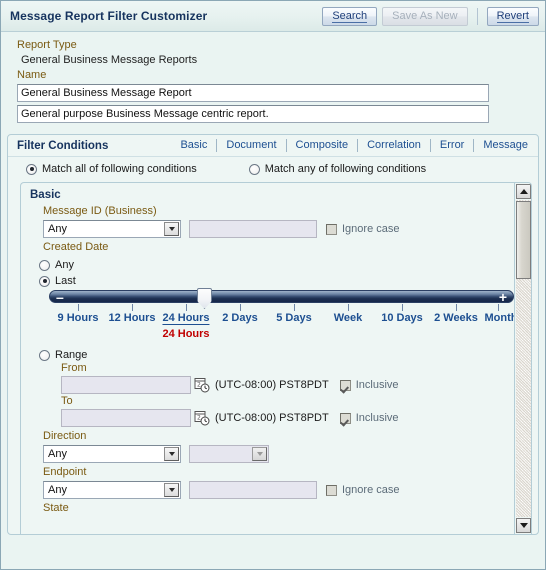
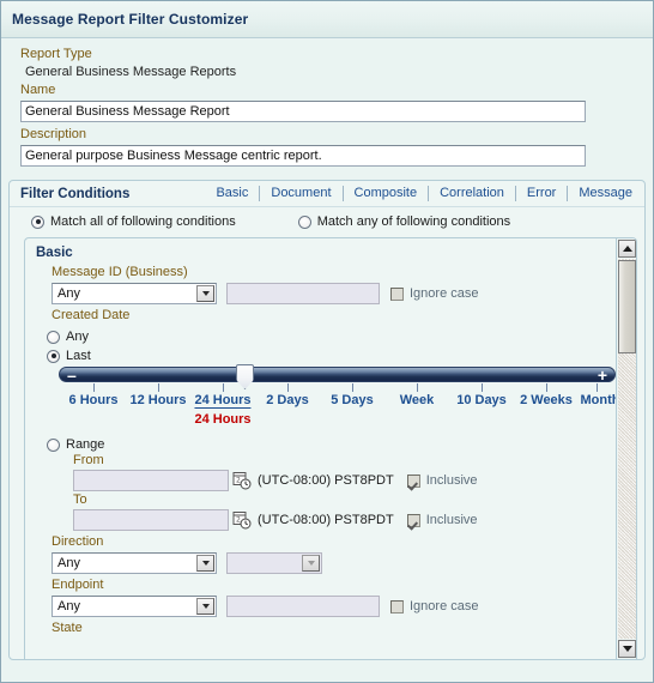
  Message Report Filter Customizer
- Search
- Save As New
- Revert
  Report Type
  General Business Message Reports
  Name
  General Business Message Report
+ Description
  General purpose Business Message centric report.
  Filter Conditions
  Basic
  Document
  Composite
  Correlation
  Error
  Message
  Match all of following conditions
  Match any of following conditions
  Basic
  Message ID (Business)
  Any
  Ignore case
  Created Date
  Any
  Last
- 9 Hours
+ 6 Hours
  12 Hours
  24 Hours
  2 Days
  5 Days
  Week
  10 Days
  2 Weeks
  Mont
  24 Hours
  Range
  From
  (UTC-08:00) PST8PDT
  Inclusive
  To
  (UTC-08:00) PST8PDT
  Inclusive
  Direction
  Any
  Endpoint
  Any
  Ignore case
  State
